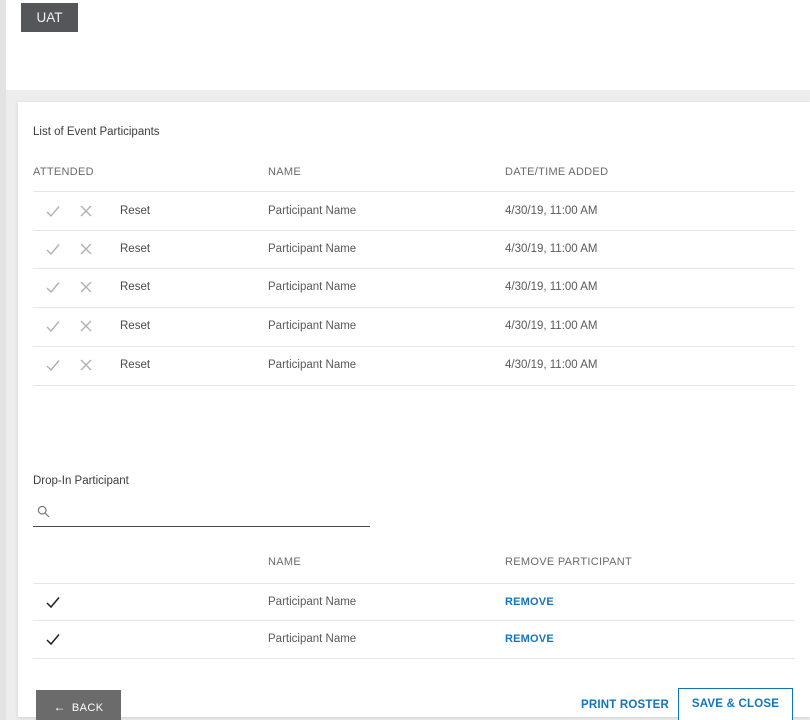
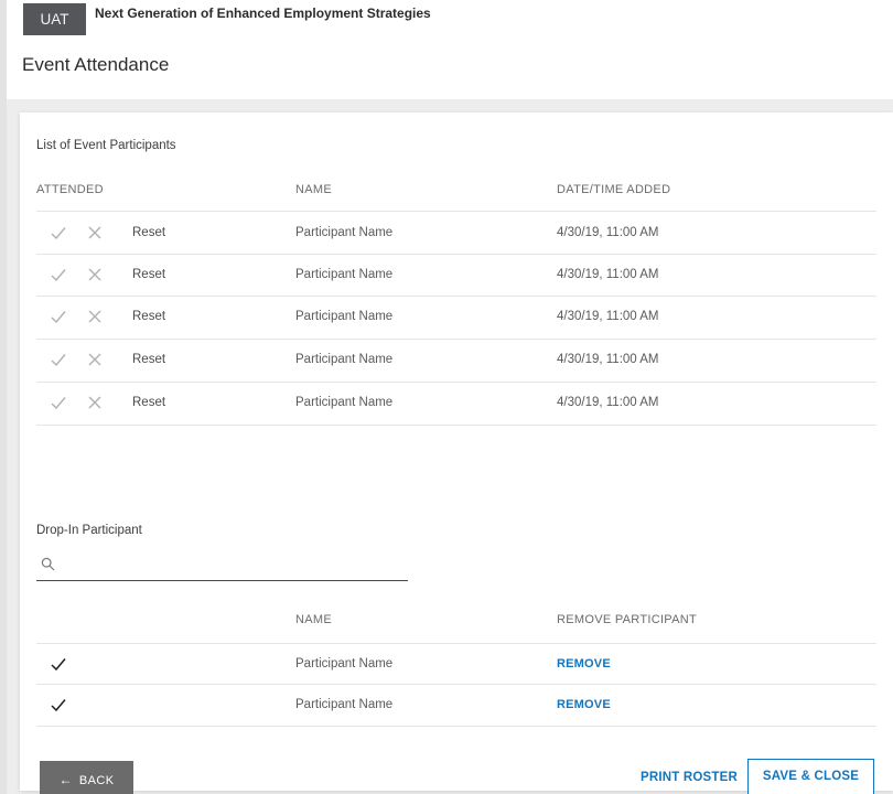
  UAT
+ Next Generation of Enhanced Employment Strategies
+ Event Attendance
  List of Event Participants
  ATTENDED
  NAME
  DATE/TIME ADDED
  Reset
  Participant Name
  4/30/19, 11:00 AM
  Reset
  Participant Name
  4/30/19, 11:00 AM
  Reset
  Participant Name
  4/30/19, 11:00 AM
  Reset
  Participant Name
  4/30/19, 11:00 AM
  Reset
  Participant Name
  4/30/19, 11:00 AM
  Drop-In Participant
  NAME
  REMOVE PARTICIPANT
  Participant Name
  REMOVE
  Participant Name
  REMOVE
  ← BACK
  PRINT ROSTER
  SAVE & CLOSE
